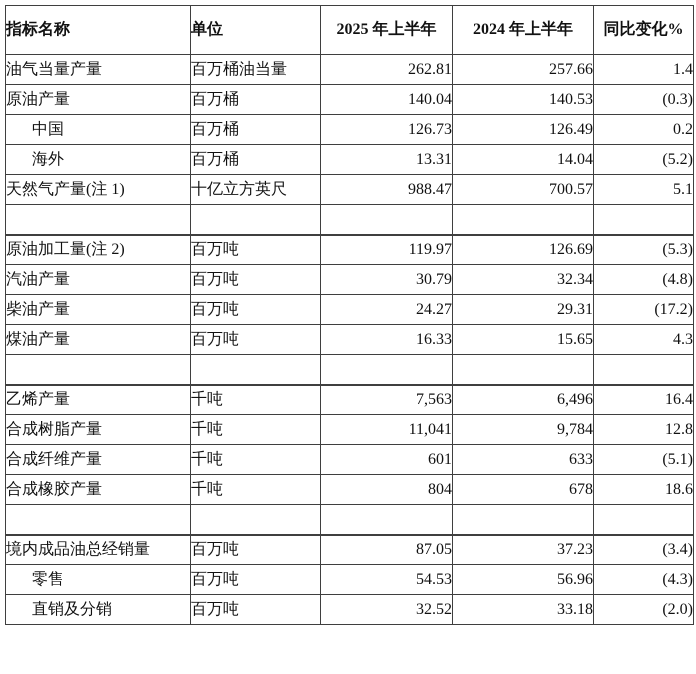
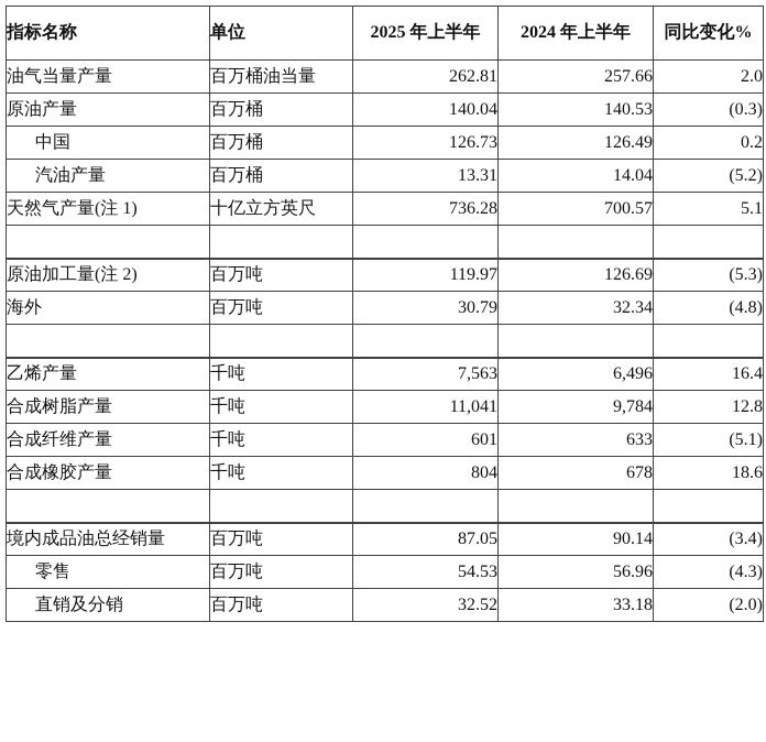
  指标名称	单位	2025 年上半年	2024 年上半年	同比变化%
- 油气当量产量	百万桶油当量	262.81	257.66	1.4
+ 油气当量产量	百万桶油当量	262.81	257.66	2.0
  原油产量	百万桶	140.04	140.53	(0.3)
  中国	百万桶	126.73	126.49	0.2
- 海外	百万桶	13.31	14.04	(5.2)
+ 汽油产量	百万桶	13.31	14.04	(5.2)
- 天然气产量(注 1)	十亿立方英尺	988.47	700.57	5.1
+ 天然气产量(注 1)	十亿立方英尺	736.28	700.57	5.1
  原油加工量(注 2)	百万吨	119.97	126.69	(5.3)
- 汽油产量	百万吨	30.79	32.34	(4.8)
+ 海外	百万吨	30.79	32.34	(4.8)
- 柴油产量	百万吨	24.27	29.31	(17.2)
- 煤油产量	百万吨	16.33	15.65	4.3
  乙烯产量	千吨	7,563	6,496	16.4
  合成树脂产量	千吨	11,041	9,784	12.8
  合成纤维产量	千吨	601	633	(5.1)
  合成橡胶产量	千吨	804	678	18.6
- 境内成品油总经销量	百万吨	87.05	37.23	(3.4)
+ 境内成品油总经销量	百万吨	87.05	90.14	(3.4)
  零售	百万吨	54.53	56.96	(4.3)
  直销及分销	百万吨	32.52	33.18	(2.0)
